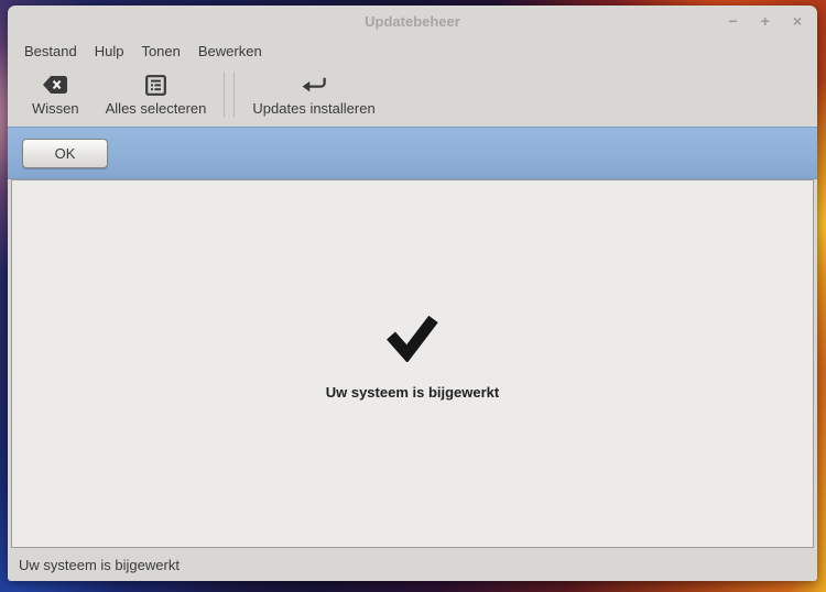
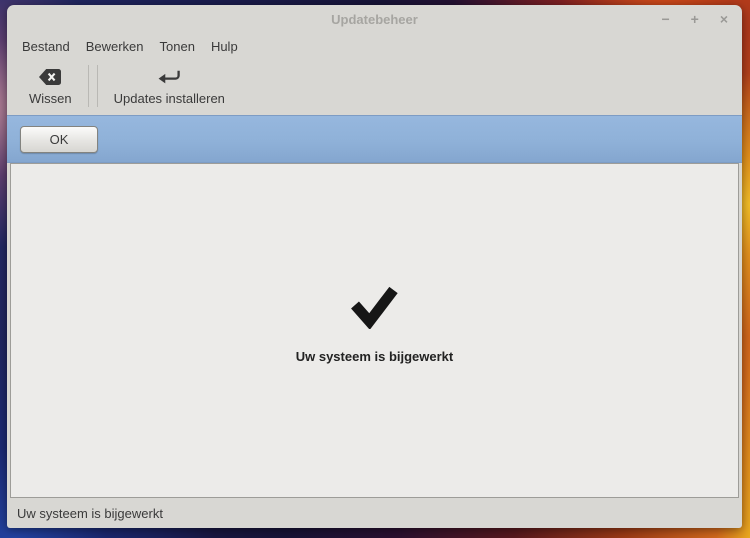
  Updatebeheer
  −
  +
  ×
  Bestand
- Hulp
+ Bewerken
  Tonen
- Bewerken
+ Hulp
  Wissen
- Alles selecteren
  Updates installeren
  OK
  Uw systeem is bijgewerkt
  Uw systeem is bijgewerkt
